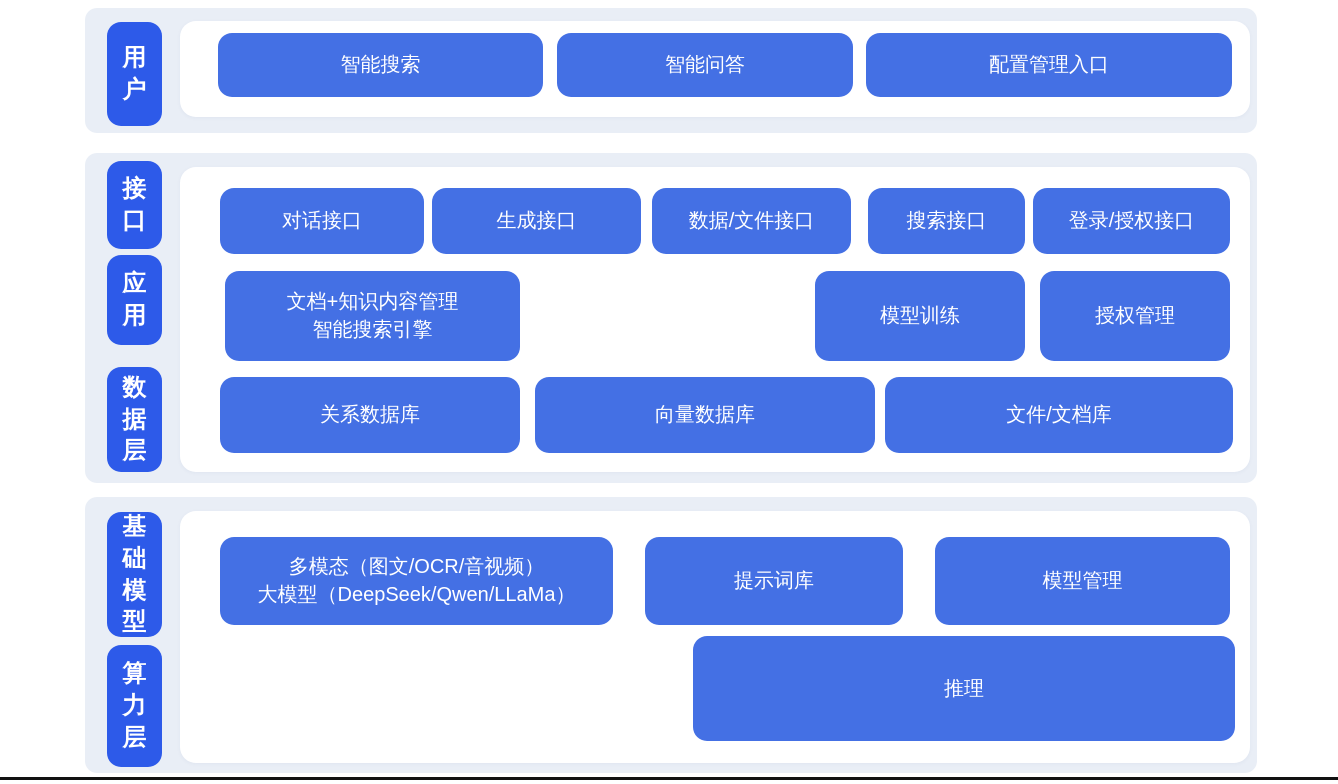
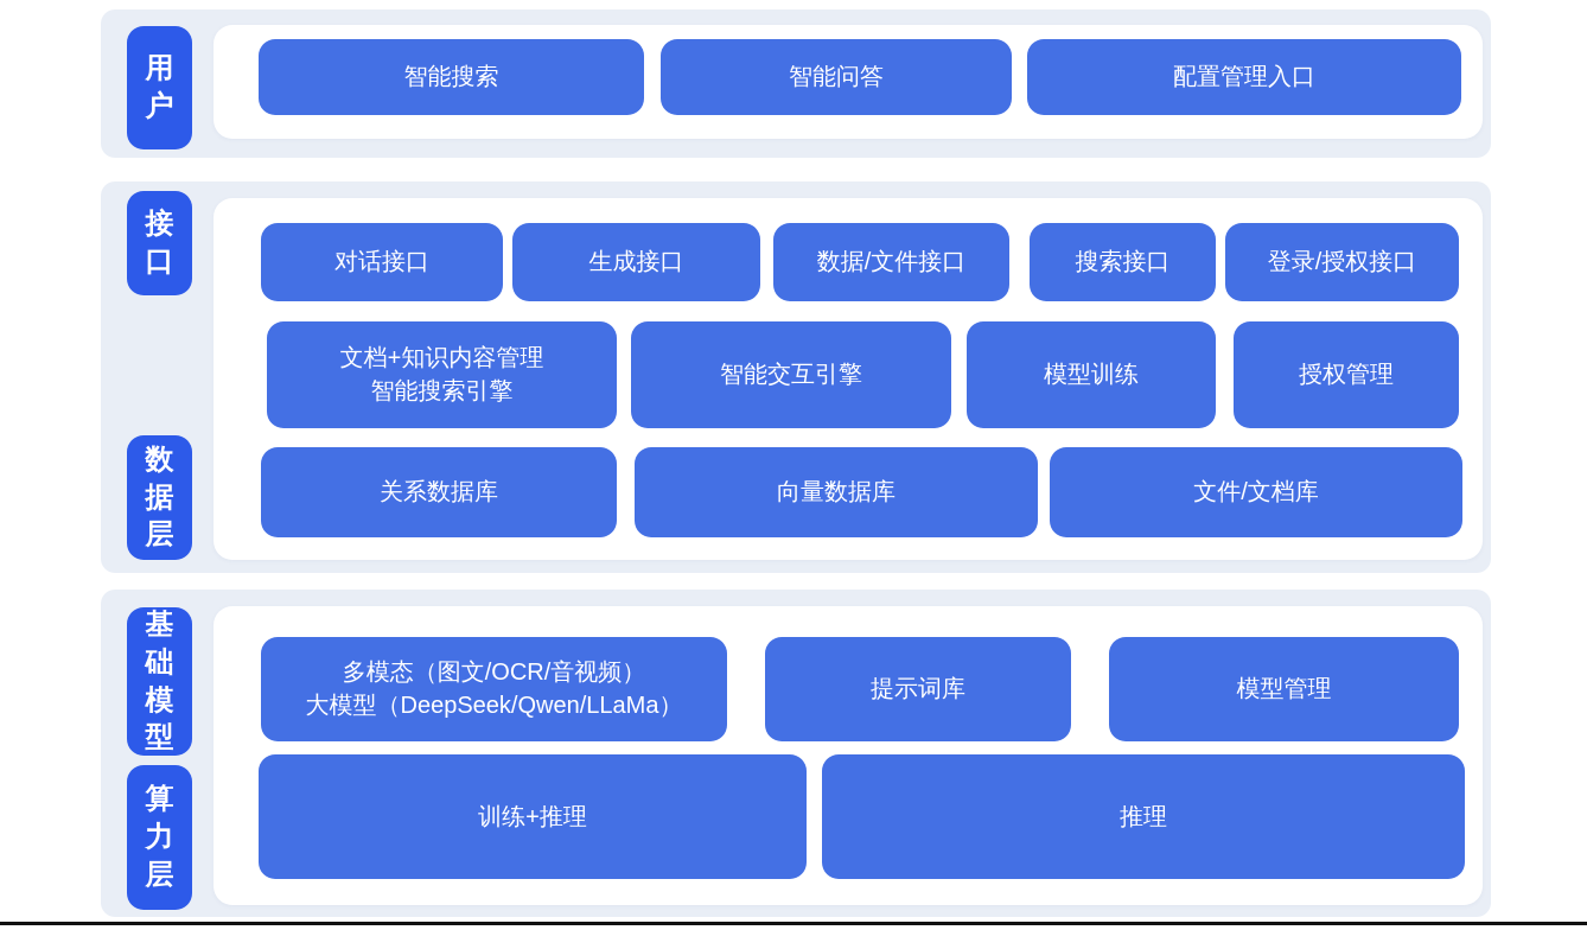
  用户
  智能搜索
  智能问答
  配置管理入口
  接口
- 应用
  数据层
  对话接口
  生成接口
  数据/文件接口
  搜索接口
  登录/授权接口
  文档+知识内容管理
  智能搜索引擎
+ 智能交互引擎
  模型训练
  授权管理
  关系数据库
  向量数据库
  文件/文档库
  基础模型
  算力层
  多模态（图文/OCR/音视频）
  大模型（DeepSeek/Qwen/LLaMa）
  提示词库
  模型管理
+ 训练+推理
  推理
